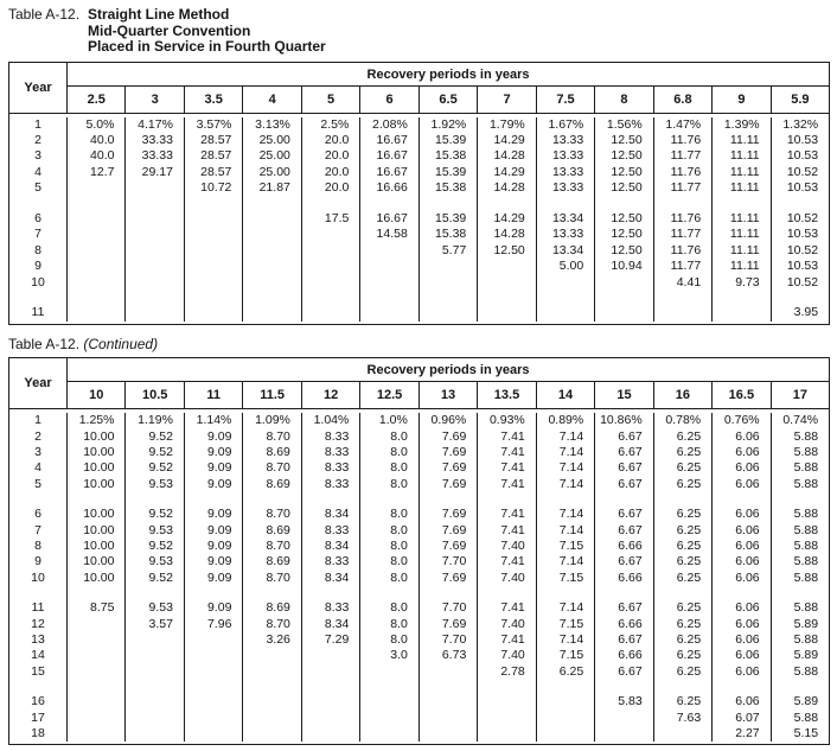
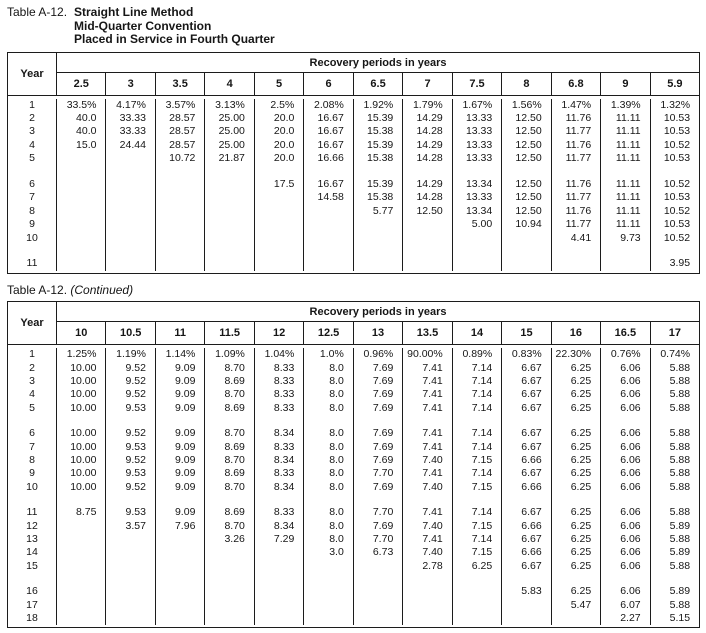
  Table A-12.
  Straight Line Method
  Mid-Quarter Convention
  Placed in Service in Fourth Quarter
  Year
  Recovery periods in years
  2.5
  3
  3.5
  4
  5
  6
  6.5
  7
  7.5
  8
  6.8
  9
  5.9
  1
  2
  3
  4
  5
  6
  7
  8
  9
  10
  11
- 5.0%
+ 33.5%
  40.0
  40.0
- 12.7
+ 15.0
  4.17%
  33.33
  33.33
- 29.17
+ 24.44
  3.57%
  28.57
  28.57
  28.57
  10.72
  3.13%
  25.00
  25.00
  25.00
  21.87
  2.5%
  20.0
  20.0
  20.0
  20.0
  17.5
  2.08%
  16.67
  16.67
  16.67
  16.66
  16.67
  14.58
  1.92%
  15.39
  15.38
  15.39
  15.38
  15.39
  15.38
  5.77
  1.79%
  14.29
  14.28
  14.29
  14.28
  14.29
  14.28
  12.50
  1.67%
  13.33
  13.33
  13.33
  13.33
  13.34
  13.33
  13.34
  5.00
  1.56%
  12.50
  12.50
  12.50
  12.50
  12.50
  12.50
  12.50
  10.94
  1.47%
  11.76
  11.77
  11.76
  11.77
  11.76
  11.77
  11.76
  11.77
  4.41
  1.39%
  11.11
  11.11
  11.11
  11.11
  11.11
  11.11
  11.11
  11.11
  9.73
  1.32%
  10.53
  10.53
  10.52
  10.53
  10.52
  10.53
  10.52
  10.53
  10.52
  3.95
  Table A-12. (Continued)
  Year
  Recovery periods in years
  10
  10.5
  11
  11.5
  12
  12.5
  13
  13.5
  14
  15
  16
  16.5
  17
  1
  2
  3
  4
  5
  6
  7
  8
  9
  10
  11
  12
  13
  14
  15
  16
  17
  18
  1.25%
  10.00
  10.00
  10.00
  10.00
  10.00
  10.00
  10.00
  10.00
  10.00
  8.75
  1.19%
  9.52
  9.52
  9.52
  9.53
  9.52
  9.53
  9.52
  9.53
  9.52
  9.53
  3.57
  1.14%
  9.09
  9.09
  9.09
  9.09
  9.09
  9.09
  9.09
  9.09
  9.09
  9.09
  7.96
  1.09%
  8.70
  8.69
  8.70
  8.69
  8.70
  8.69
  8.70
  8.69
  8.70
  8.69
  8.70
  3.26
  1.04%
  8.33
  8.33
  8.33
  8.33
  8.34
  8.33
  8.34
  8.33
  8.34
  8.33
  8.34
  7.29
  1.0%
  8.0
  8.0
  8.0
  8.0
  8.0
  8.0
  8.0
  8.0
  8.0
  8.0
  8.0
  8.0
  3.0
  0.96%
  7.69
  7.69
  7.69
  7.69
  7.69
  7.69
  7.69
  7.70
  7.69
  7.70
  7.69
  7.70
  6.73
- 0.93%
+ 90.00%
  7.41
  7.41
  7.41
  7.41
  7.41
  7.41
  7.40
  7.41
  7.40
  7.41
  7.40
  7.41
  7.40
  2.78
  0.89%
  7.14
  7.14
  7.14
  7.14
  7.14
  7.14
  7.15
  7.14
  7.15
  7.14
  7.15
  7.14
  7.15
  6.25
- 10.86%
+ 0.83%
  6.67
  6.67
  6.67
  6.67
  6.67
  6.67
  6.66
  6.67
  6.66
  6.67
  6.66
  6.67
  6.66
  6.67
  5.83
- 0.78%
+ 22.30%
  6.25
  6.25
  6.25
  6.25
  6.25
  6.25
  6.25
  6.25
  6.25
  6.25
  6.25
  6.25
  6.25
  6.25
  6.25
- 7.63
+ 5.47
  0.76%
  6.06
  6.06
  6.06
  6.06
  6.06
  6.06
  6.06
  6.06
  6.06
  6.06
  6.06
  6.06
  6.06
  6.06
  6.06
  6.07
  2.27
  0.74%
  5.88
  5.88
  5.88
  5.88
  5.88
  5.88
  5.88
  5.88
  5.88
  5.88
  5.89
  5.88
  5.89
  5.88
  5.89
  5.88
  5.15
